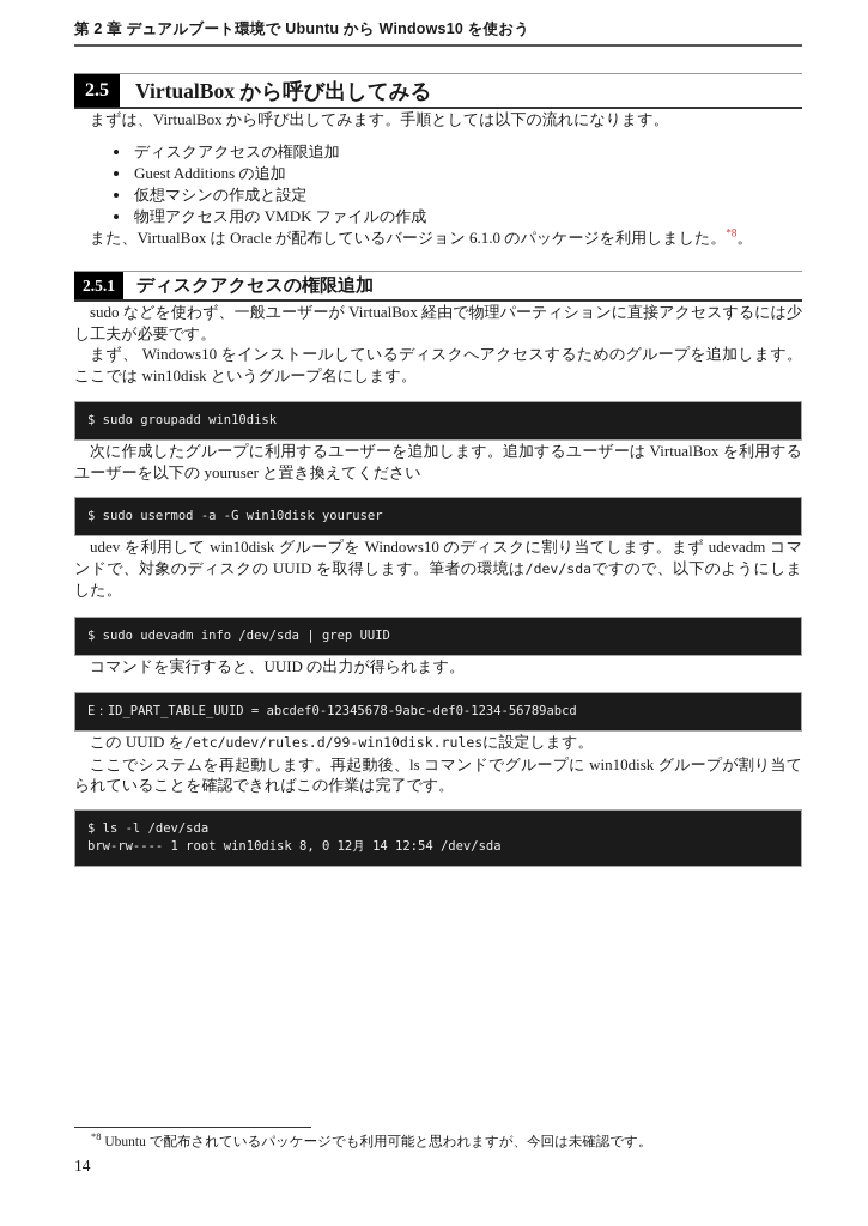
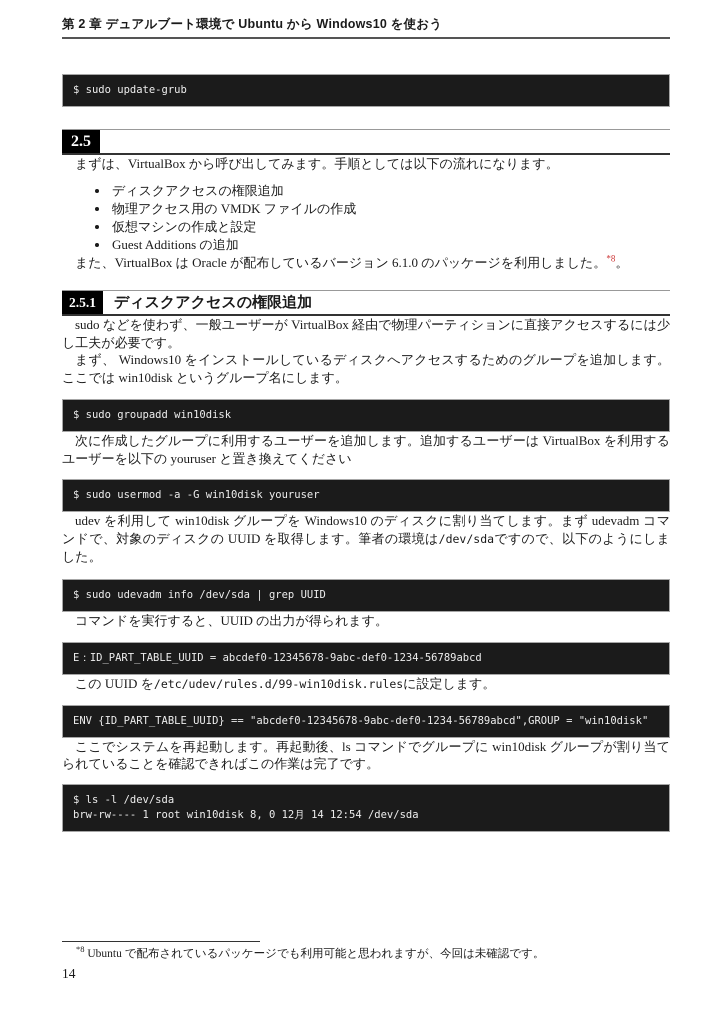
  第 2 章 デュアルブート環境で Ubuntu から Windows10 を使おう
+ $ sudo update-grub
  2.5
- VirtualBox から呼び出してみる
  まずは、VirtualBox から呼び出してみます。手順としては以下の流れになります。
  ディスクアクセスの権限追加
- Guest Additions の追加
+ 物理アクセス用の VMDK ファイルの作成
  仮想マシンの作成と設定
- 物理アクセス用の VMDK ファイルの作成
+ Guest Additions の追加
  また、VirtualBox は Oracle が配布しているバージョン 6.1.0 のパッケージを利用しました。*8。
  2.5.1
  ディスクアクセスの権限追加
  sudo などを使わず、一般ユーザーが VirtualBox 経由で物理パーティションに直接アクセスするには少し工夫が必要です。
  まず、 Windows10 をインストールしているディスクへアクセスするためのグループを追加します。ここでは win10disk というグループ名にします。
  $ sudo groupadd win10disk
  次に作成したグループに利用するユーザーを追加します。追加するユーザーは VirtualBox を利用するユーザーを以下の youruser と置き換えてください
  $ sudo usermod -a -G win10disk youruser
  udev を利用して win10disk グループを Windows10 のディスクに割り当てします。まず udevadm コマンドで、対象のディスクの UUID を取得します。筆者の環境は/dev/sdaですので、以下のようにしました。
  $ sudo udevadm info /dev/sda | grep UUID
  コマンドを実行すると、UUID の出力が得られます。
  E：ID_PART_TABLE_UUID = abcdef0-12345678-9abc-def0-1234-56789abcd
  この UUID を/etc/udev/rules.d/99-win10disk.rulesに設定します。
+ ENV {ID_PART_TABLE_UUID} == "abcdef0-12345678-9abc-def0-1234-56789abcd",GROUP = "win10disk"
  ここでシステムを再起動します。再起動後、ls コマンドでグループに win10disk グループが割り当てられていることを確認できればこの作業は完了です。
  $ ls -l /dev/sda brw-rw---- 1 root win10disk 8, 0 12月 14 12:54 /dev/sda
  *8 Ubuntu で配布されているパッケージでも利用可能と思われますが、今回は未確認です。
  14
